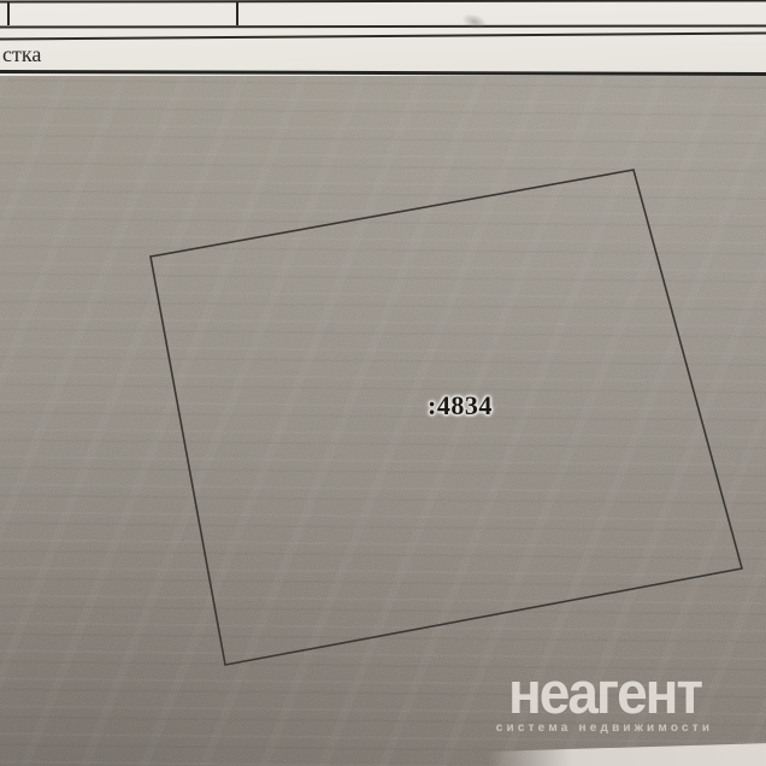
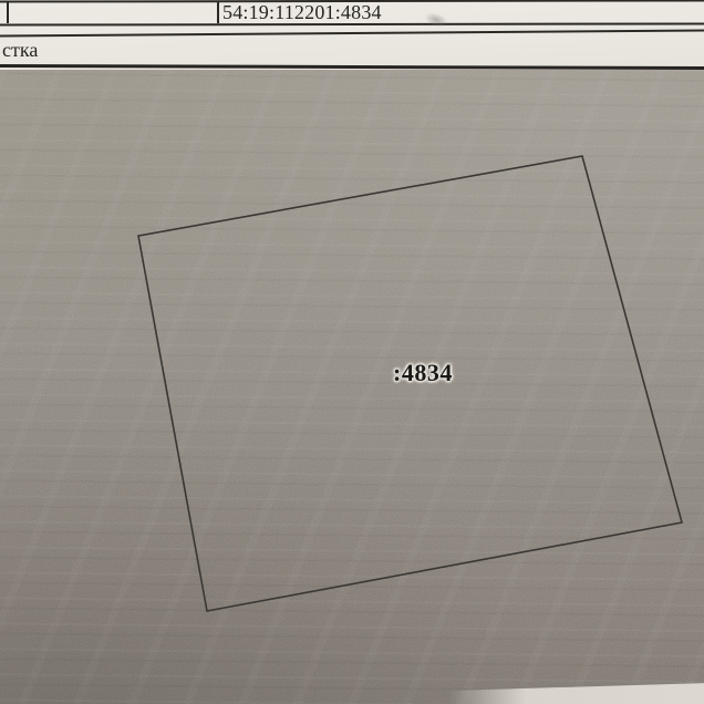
  :4834
+ 54:19:112201:4834
  стка
- неагент
- система недвижимости
